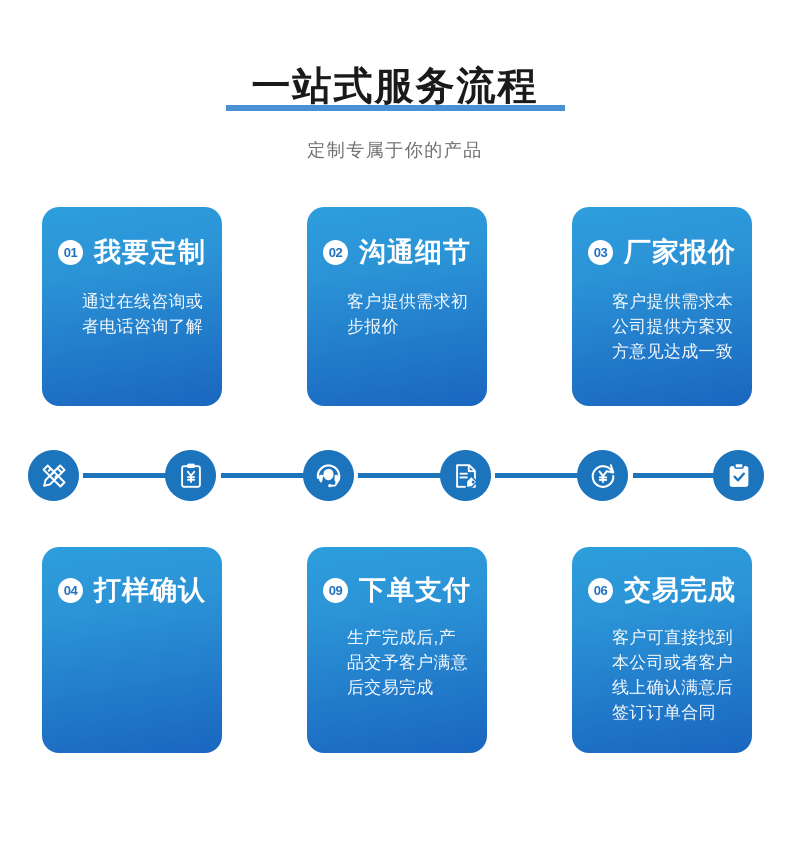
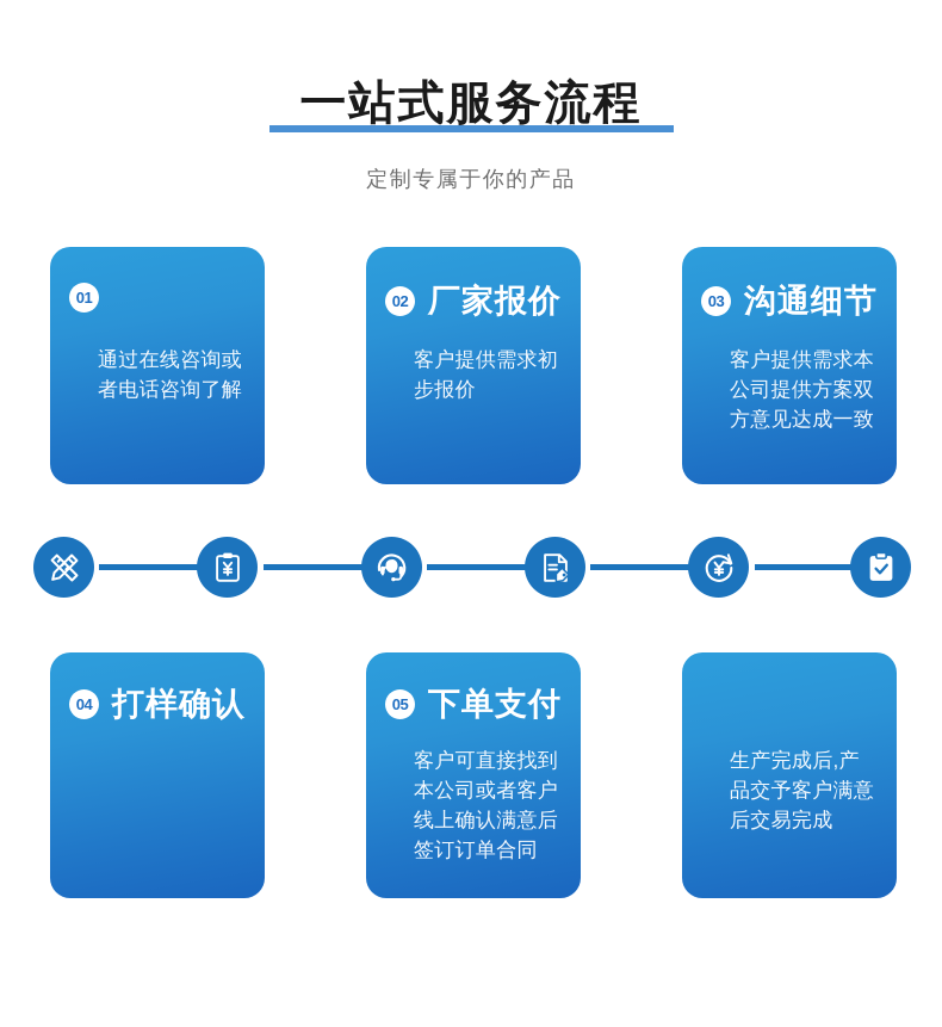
  一站式服务流程
  定制专属于你的产品
  01
- 我要定制
  通过在线咨询或者电话咨询了解
  02
- 沟通细节
+ 厂家报价
  客户提供需求初步报价
  03
- 厂家报价
+ 沟通细节
  客户提供需求本公司提供方案双方意见达成一致
  04
  打样确认
- 09
+ 05
  下单支付
- 生产完成后,产品交予客户满意后交易完成
+ 客户可直接找到本公司或者客户线上确认满意后签订订单合同
- 06
- 交易完成
- 客户可直接找到本公司或者客户线上确认满意后签订订单合同
+ 生产完成后,产品交予客户满意后交易完成
